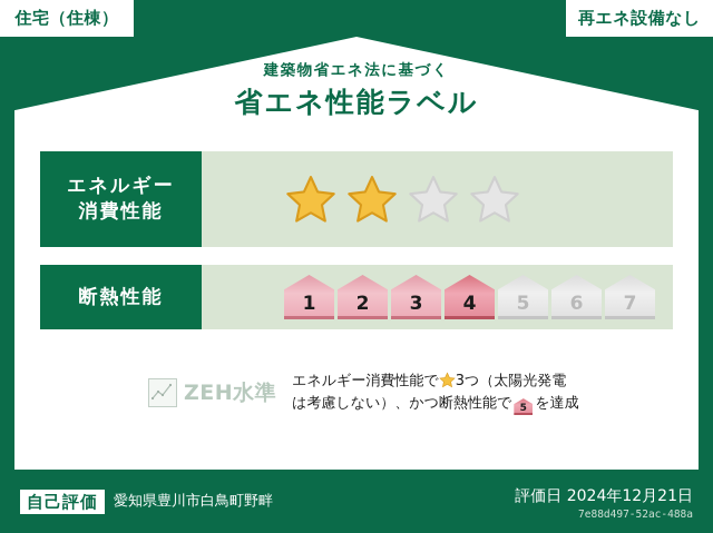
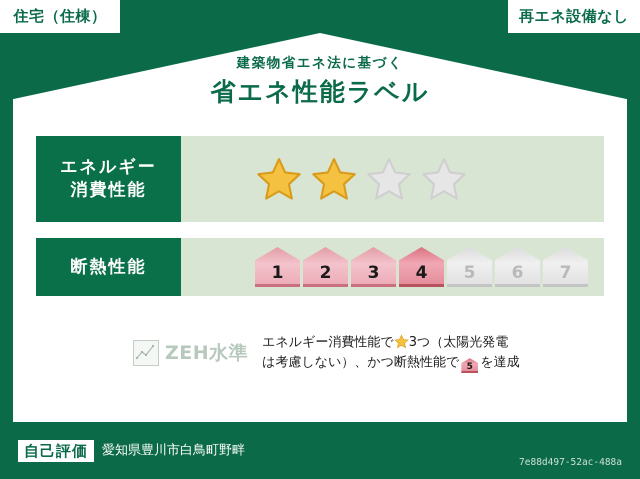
  住宅（住棟）
  再エネ設備なし
  建築物省エネ法に基づく
  省エネ性能ラベル
  エネルギー
  消費性能
  断熱性能
  1
  2
  3
  4
  5
  6
  7
  ZEH水準
  エネルギー消費性能で 3つ（太陽光発電
  は考慮しない）、かつ断熱性能で
  5
  を達成
  自己評価
  愛知県豊川市白鳥町野畔
- 評価日 2024年12月21日
  7e88d497-52ac-488a
